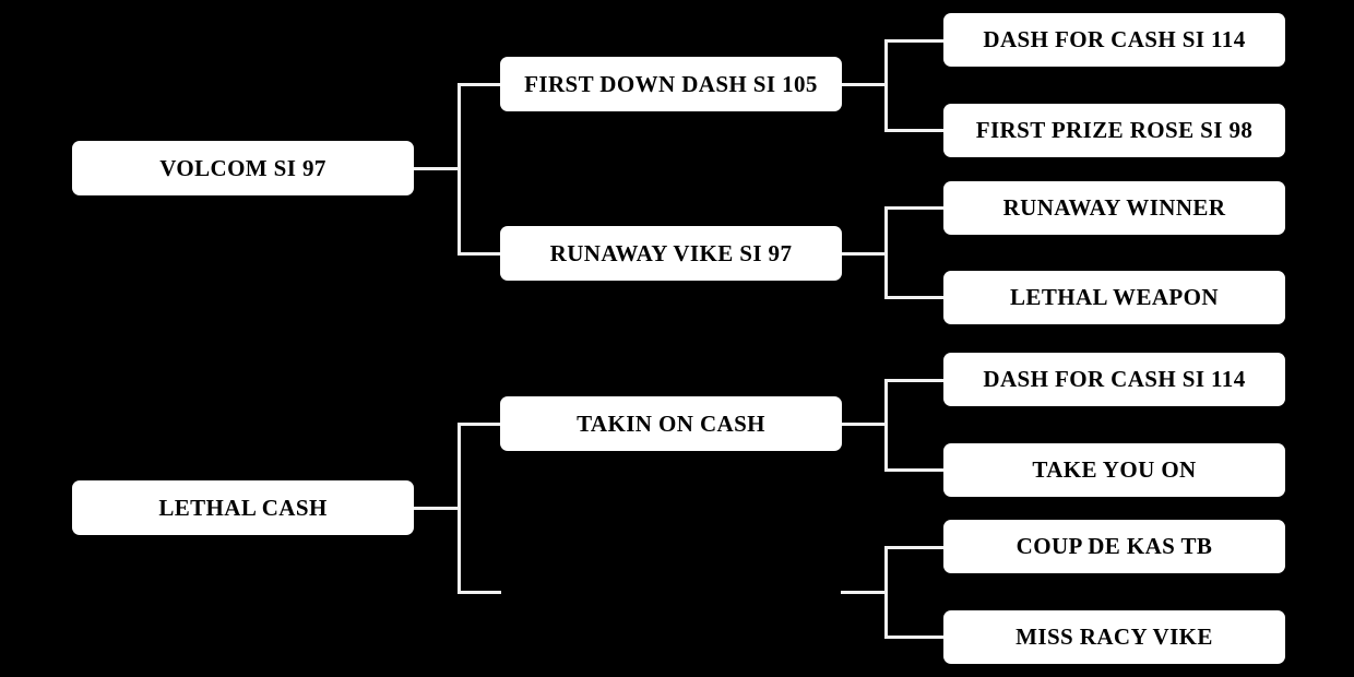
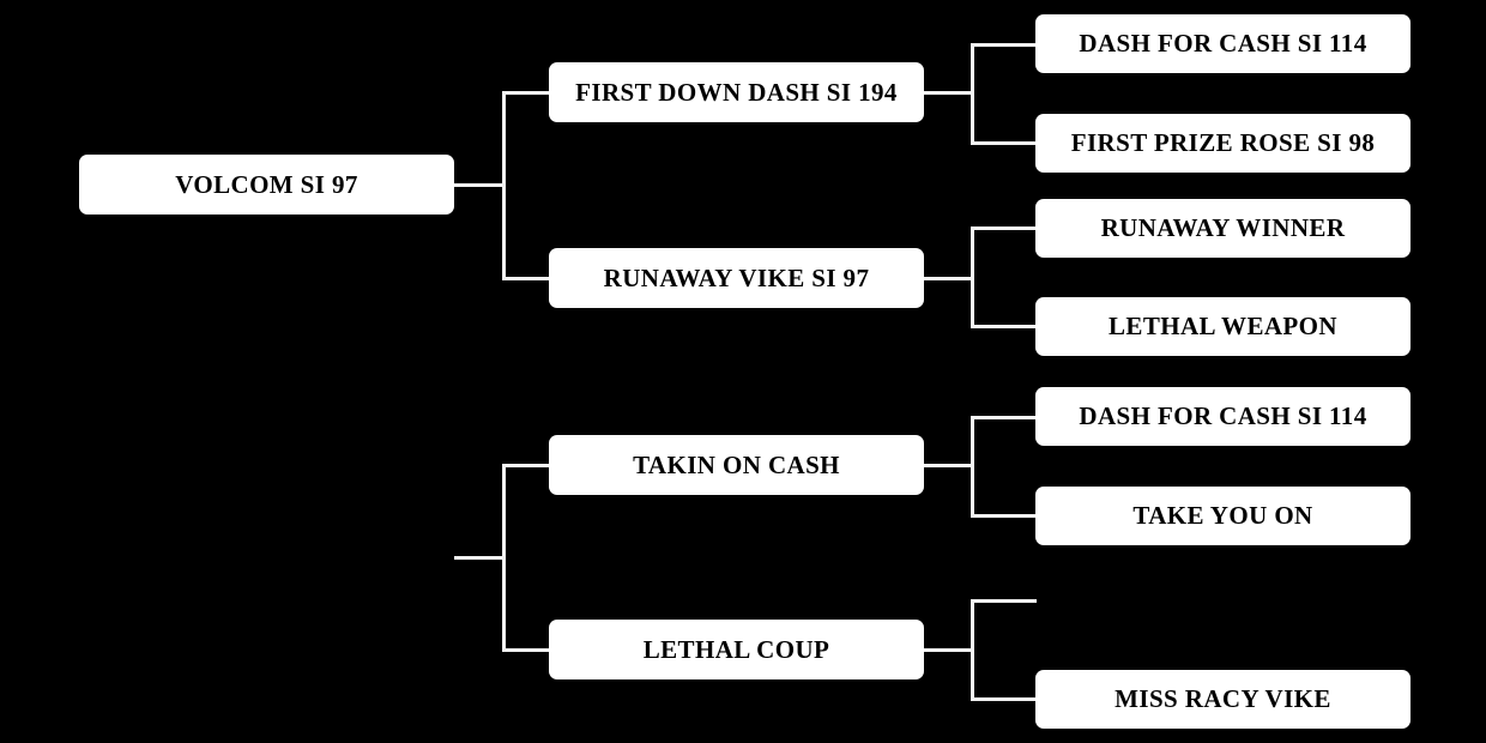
  VOLCOM SI 97
- FIRST DOWN DASH SI 105
+ FIRST DOWN DASH SI 194
  RUNAWAY VIKE SI 97
  DASH FOR CASH SI 114
  FIRST PRIZE ROSE SI 98
  RUNAWAY WINNER
  LETHAL WEAPON
- LETHAL CASH
  TAKIN ON CASH
+ LETHAL COUP
  DASH FOR CASH SI 114
  TAKE YOU ON
- COUP DE KAS TB
  MISS RACY VIKE
